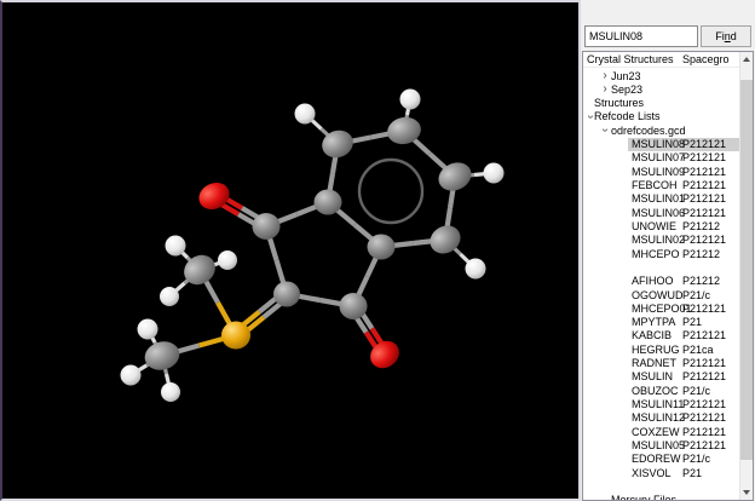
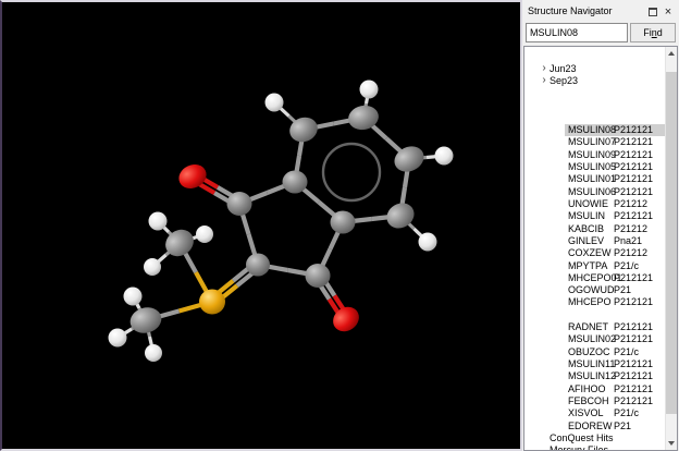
+ Structure Navigator
+ ×
  MSULIN08
  Find
- Crystal Structures
- Spacegro
  ›
  Jun23
  ›
  Sep23
- Structures
- Refcode Lists
- odrefcodes.gcd
  MSULIN08
  P212121
  MSULIN07
  P212121
  MSULIN09
  P212121
- FEBCOH
+ MSULIN05
  P212121
  MSULIN01
  P212121
  MSULIN06
  P212121
  UNOWIE
  P21212
- MSULIN02
+ MSULIN
  P212121
- MHCEPO
+ KABCIB
  P21212
+ GINLEV
+ Pna21
- AFIHOO
+ COXZEW
  P21212
- OGOWUD
+ MPYTPA
  P21/c
  MHCEPO01
  P212121
- MPYTPA
+ OGOWUD
  P21
- KABCIB
+ MHCEPO
  P212121
- HEGRUG
- P21ca
  RADNET
  P212121
- MSULIN
+ MSULIN02
  P212121
  OBUZOC
  P21/c
  MSULIN11
  P212121
  MSULIN12
  P212121
- COXZEW
+ AFIHOO
  P212121
- MSULIN05
+ FEBCOH
  P212121
- EDOREW
+ XISVOL
  P21/c
- XISVOL
+ EDOREW
  P21
+ ConQuest Hits
